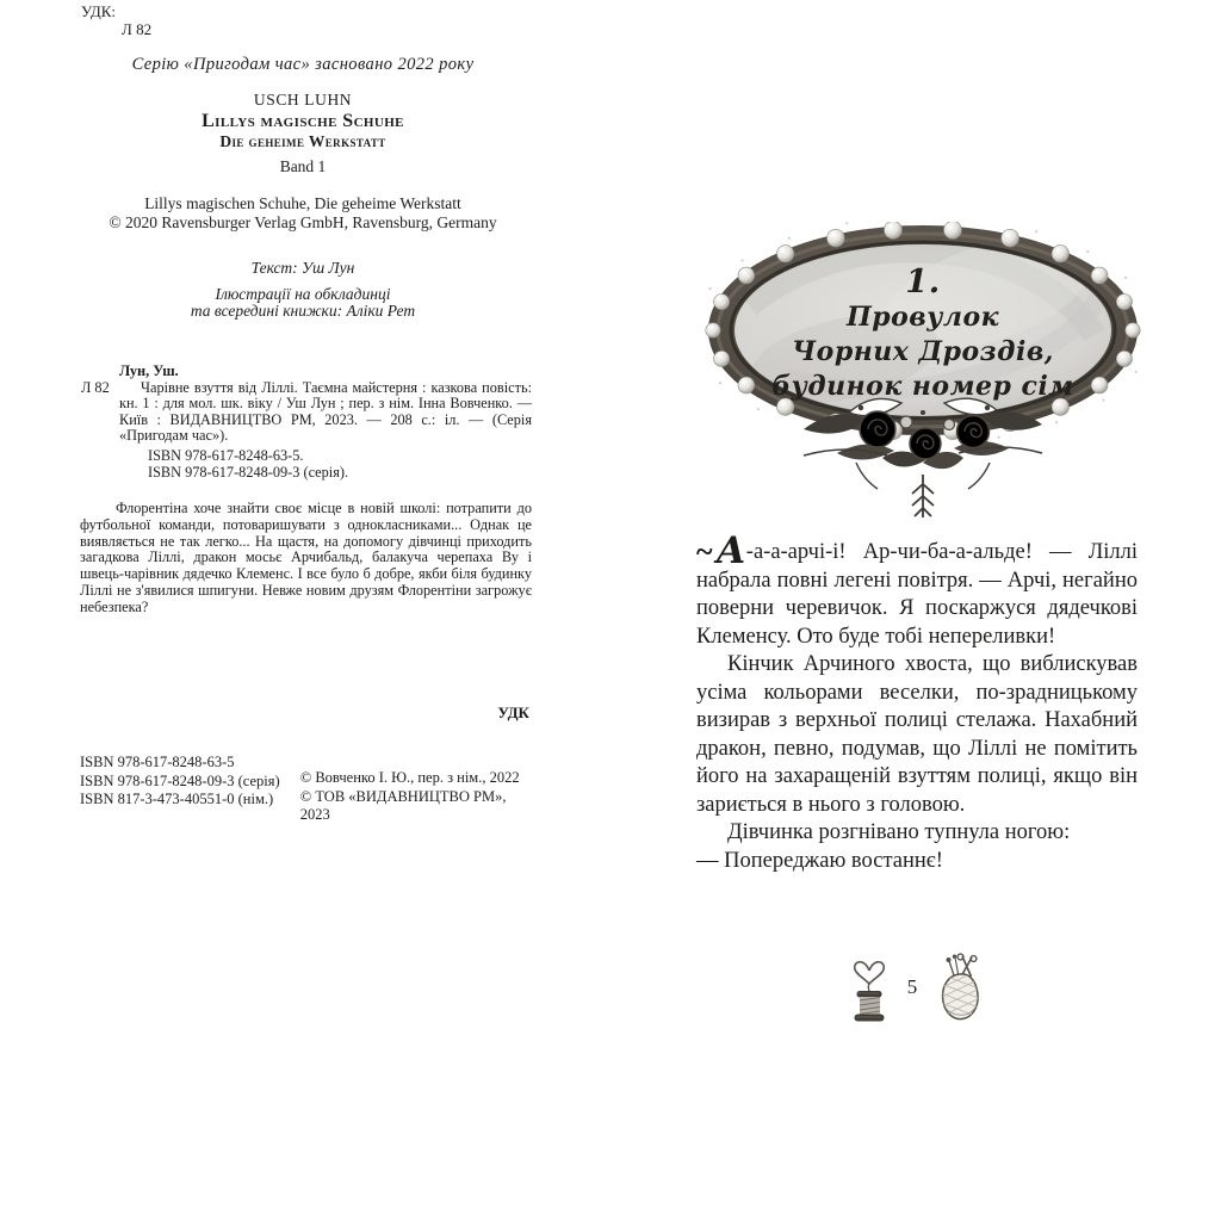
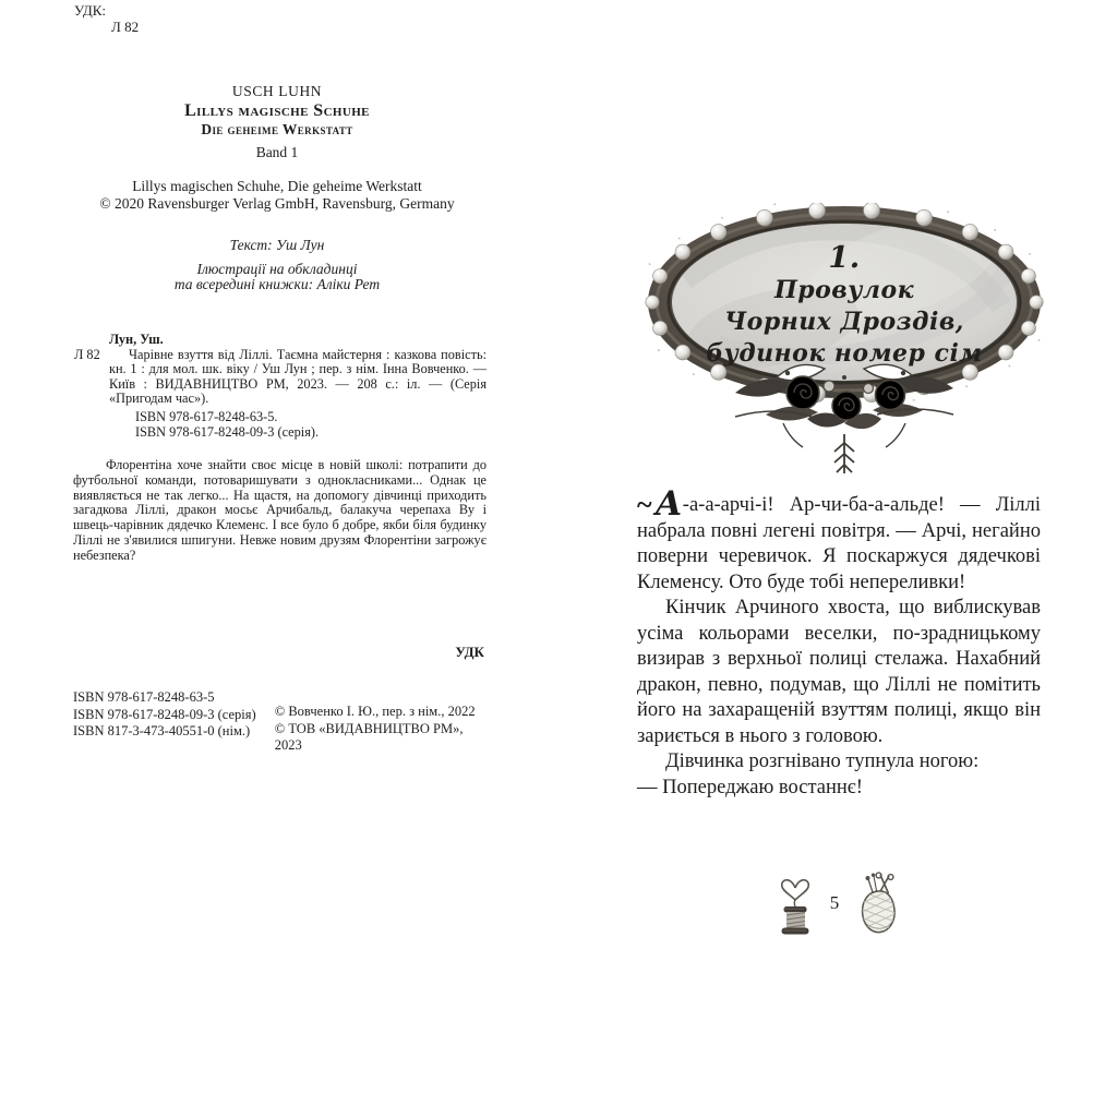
  УДК:
  Л 82
- Серію «Пригодам час» засновано 2022 року
  USCH LUHN
  Lillys magische Schuhe
  Die geheime Werkstatt
  Band 1
  Lillys magischen Schuhe, Die geheime Werkstatt
  © 2020 Ravensburger Verlag GmbH, Ravensburg, Germany
  Текст: Уш Лун
  Ілюстрації на обкладинці
  та всередині книжки: Аліки Рет
  Лун, Уш.
  Л 82
  Чарівне взуття від Ліллі. Таємна майстерня : казкова повість: кн. 1 : для мол. шк. віку / Уш Лун ; пер. з нім. Інна Вовченко. — Київ : ВИДАВНИЦТВО РМ, 2023. — 208 с.: іл. — (Серія «Пригодам час»).
  ISBN 978-617-8248-63-5.
  ISBN 978-617-8248-09-3 (серія).
  Флорентіна хоче знайти своє місце в новій школі: потрапити до футбольної команди, потоваришувати з однокласниками... Однак це виявляється не так легко... На щастя, на допомогу дівчинці приходить загадкова Ліллі, дракон мосьє Арчибальд, балакуча черепаха Ву і швець-чарівник дядечко Клеменс. І все було б добре, якби біля будинку Ліллі не з'явилися шпигуни. Невже новим друзям Флорентіни загрожує небезпека?
  УДК
  ISBN 978-617-8248-63-5
  ISBN 978-617-8248-09-3 (серія)
  ISBN 817-3-473-40551-0 (нім.)
  © Вовченко І. Ю., пер. з нім., 2022
  © ТОВ «ВИДАВНИЦТВО РМ», 2023
  1.
  Провулок
  Чорних Дроздів,
  будинок номер сім
  ~А-а-а-арчі-і! Ар-чи-ба-а-альде! — Ліллі набрала повні легені повітря. — Арчі, негайно поверни черевичок. Я поскаржуся дядечкові Клеменсу. Ото буде тобі непереливки!
  Кінчик Арчиного хвоста, що виблискував усіма кольорами веселки, по-зрадницькому визирав з верхньої полиці стелажа. Нахабний дракон, певно, подумав, що Ліллі не помітить його на захаращеній взуттям полиці, якщо він зариється в нього з головою.
  Дівчинка розгнівано тупнула ногою:
  — Попереджаю востаннє!
  5
